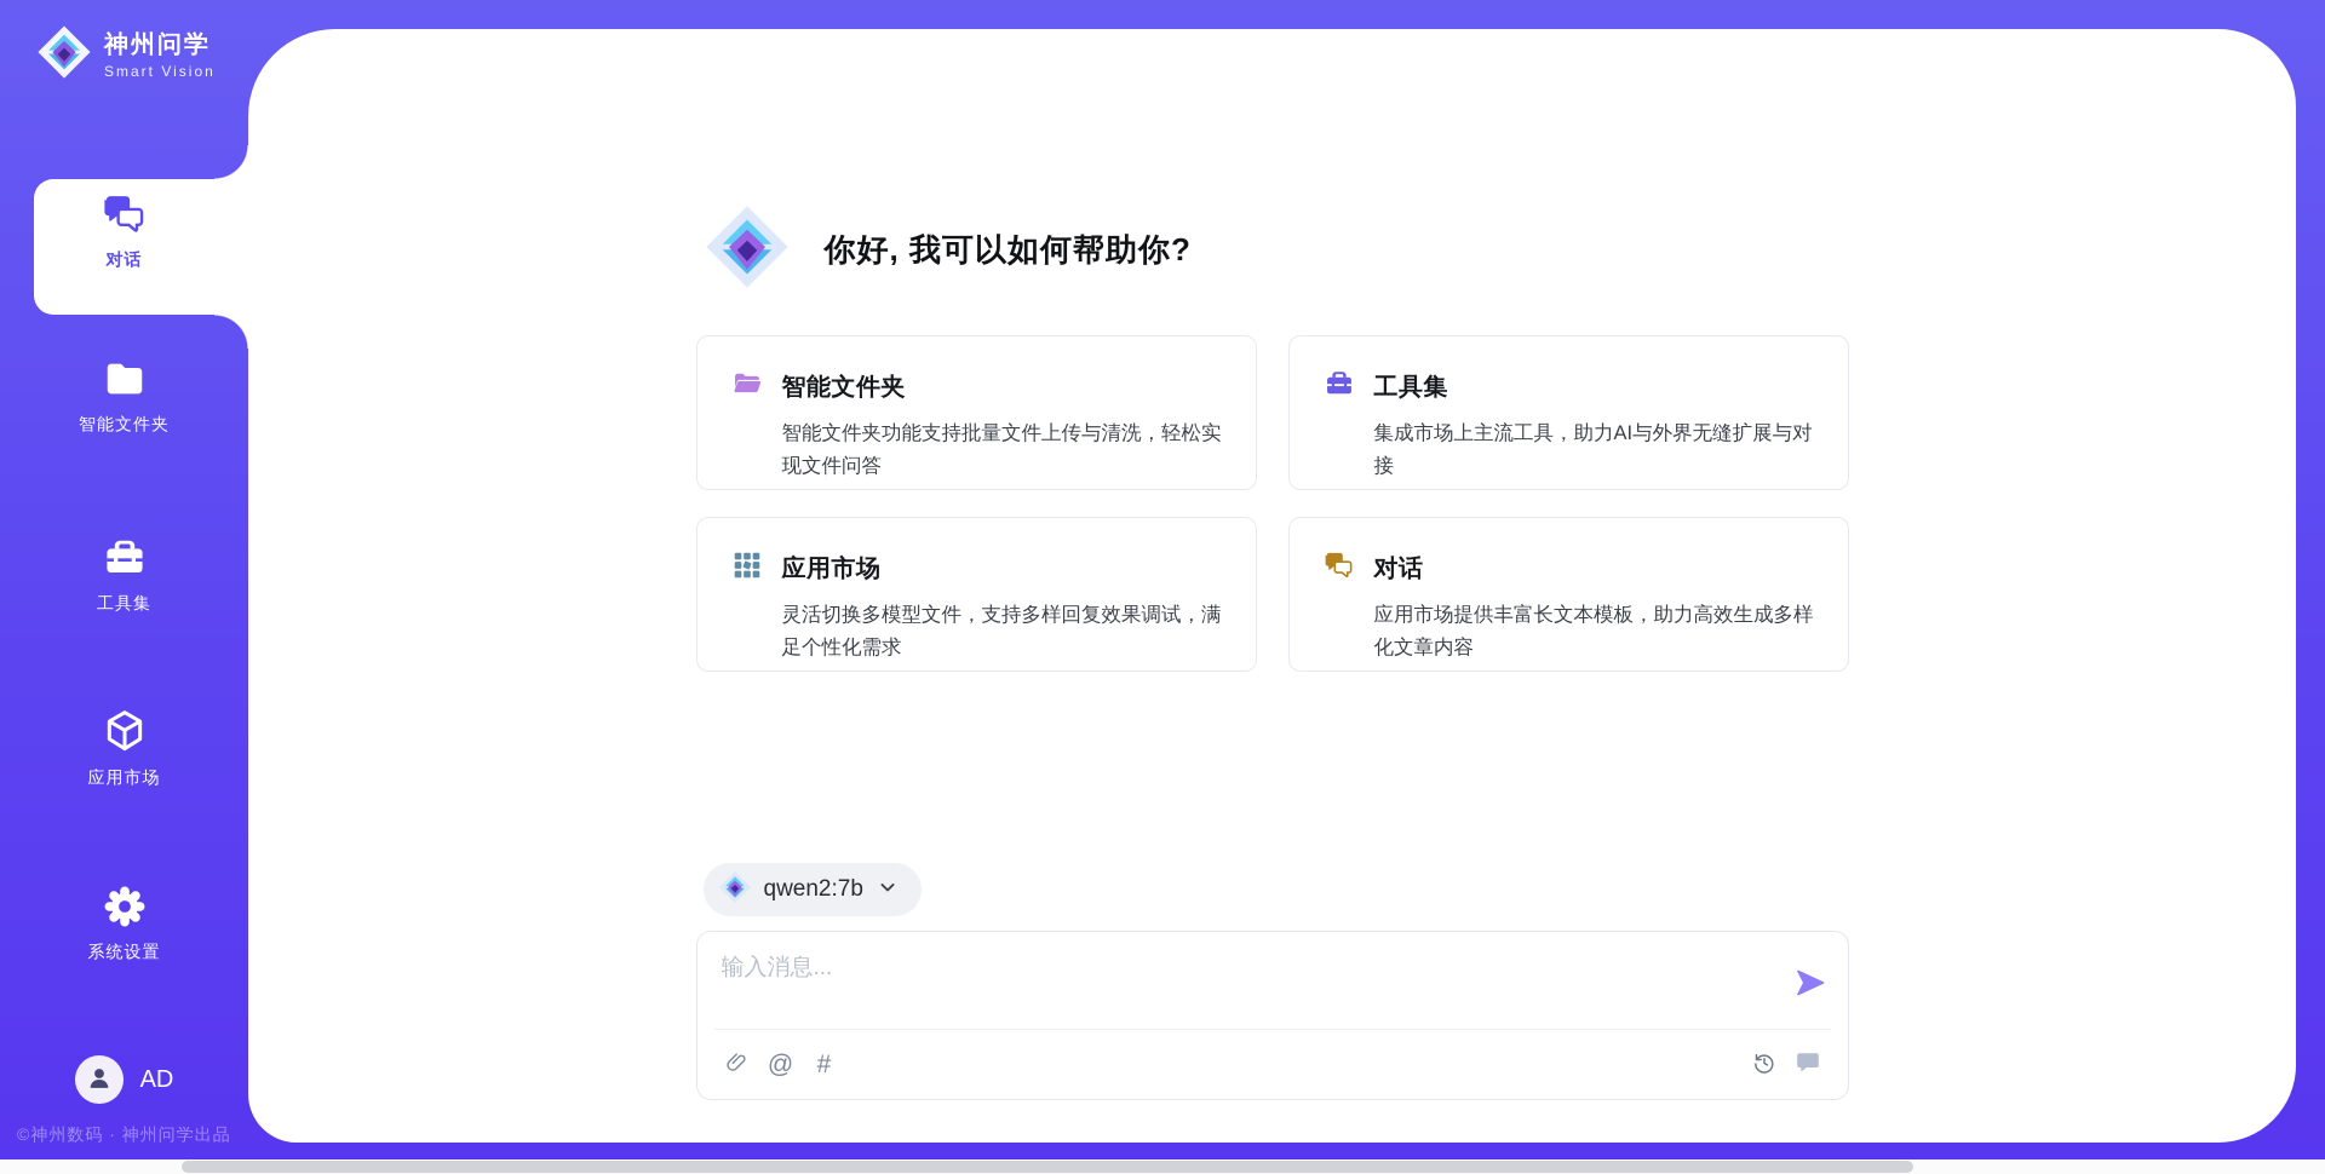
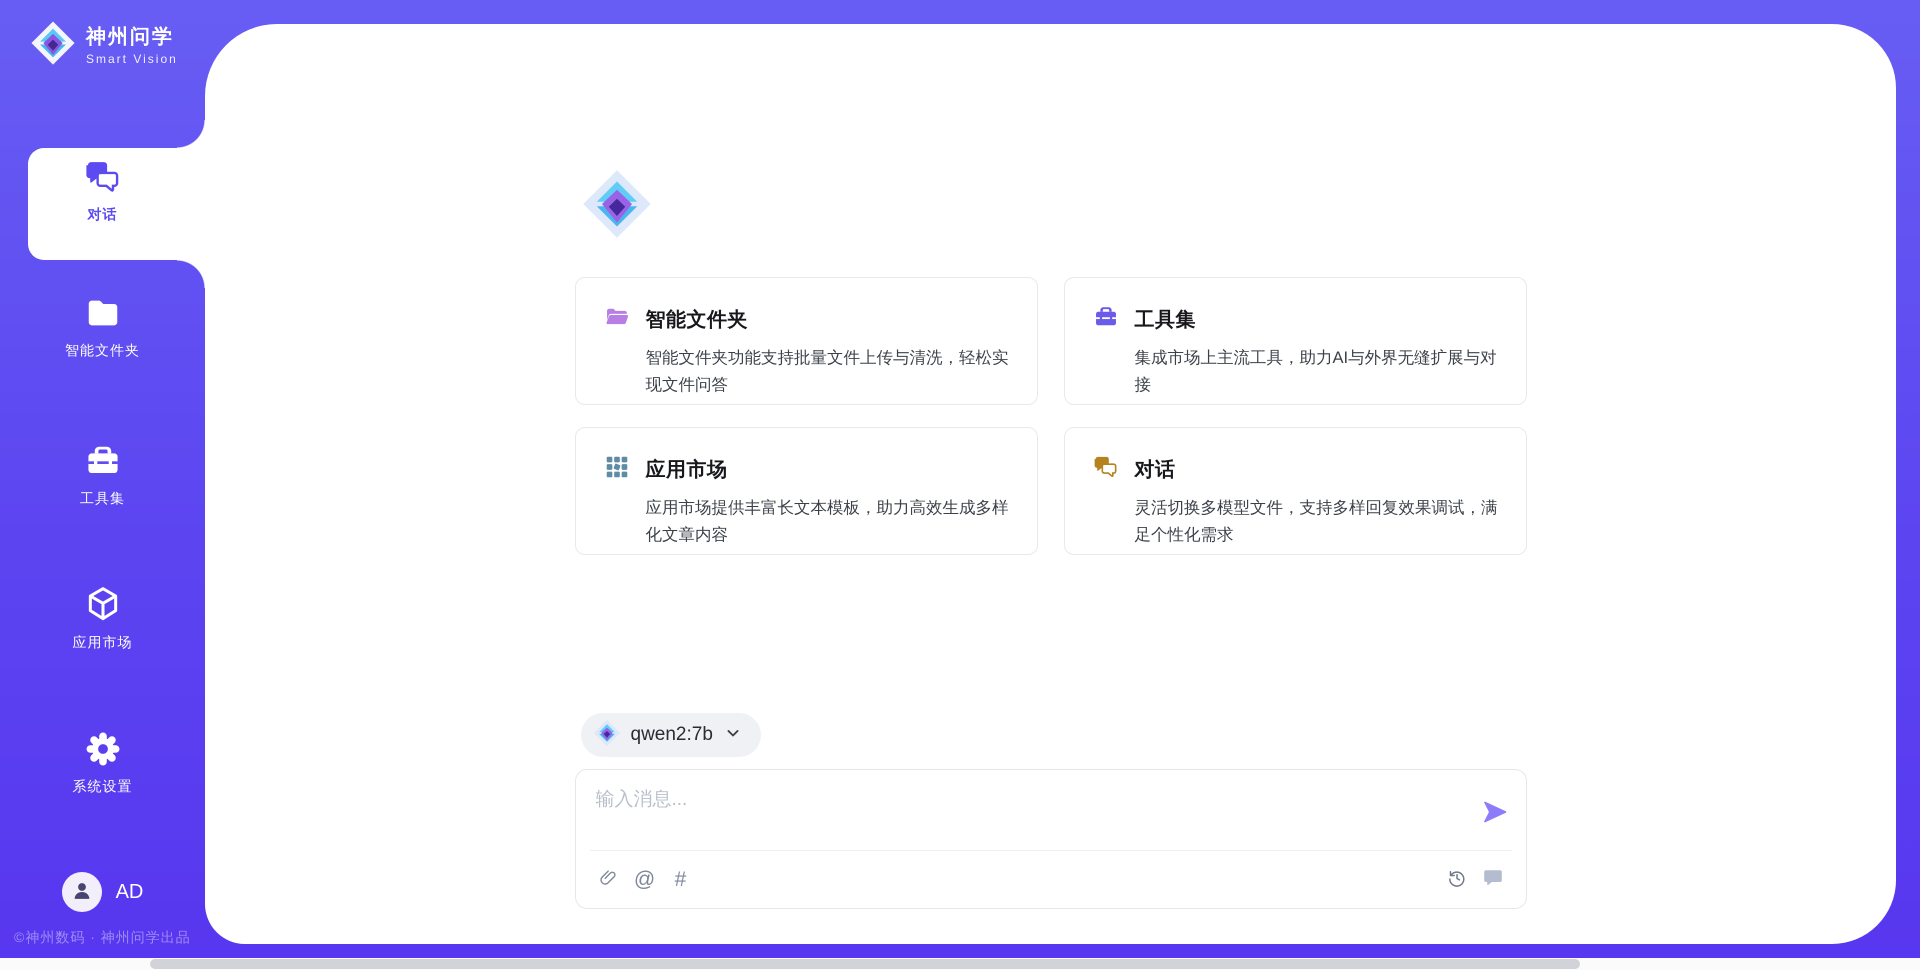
  神州问学 Smart Vision
  对话
  智能文件夹
  工具集
  应用市场
  系统设置
  AD
  ©神州数码 · 神州问学出品
- 你好, 我可以如何帮助你?
  智能文件夹
  智能文件夹功能支持批量文件上传与清洗，轻松实现文件问答
  工具集
  集成市场上主流工具，助力AI与外界无缝扩展与对接
  应用市场
- 灵活切换多模型文件，支持多样回复效果调试，满足个性化需求
+ 应用市场提供丰富长文本模板，助力高效生成多样化文章内容
  对话
- 应用市场提供丰富长文本模板，助力高效生成多样化文章内容
+ 灵活切换多模型文件，支持多样回复效果调试，满足个性化需求
  qwen2:7b
  输入消息...
  @
  #
